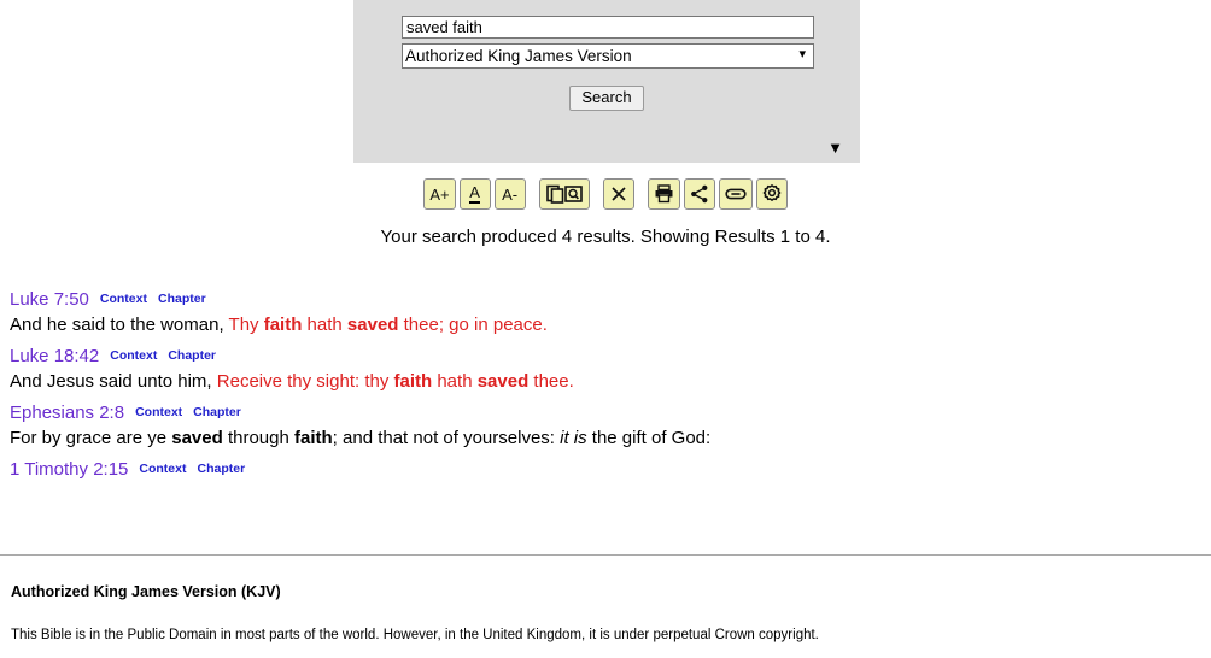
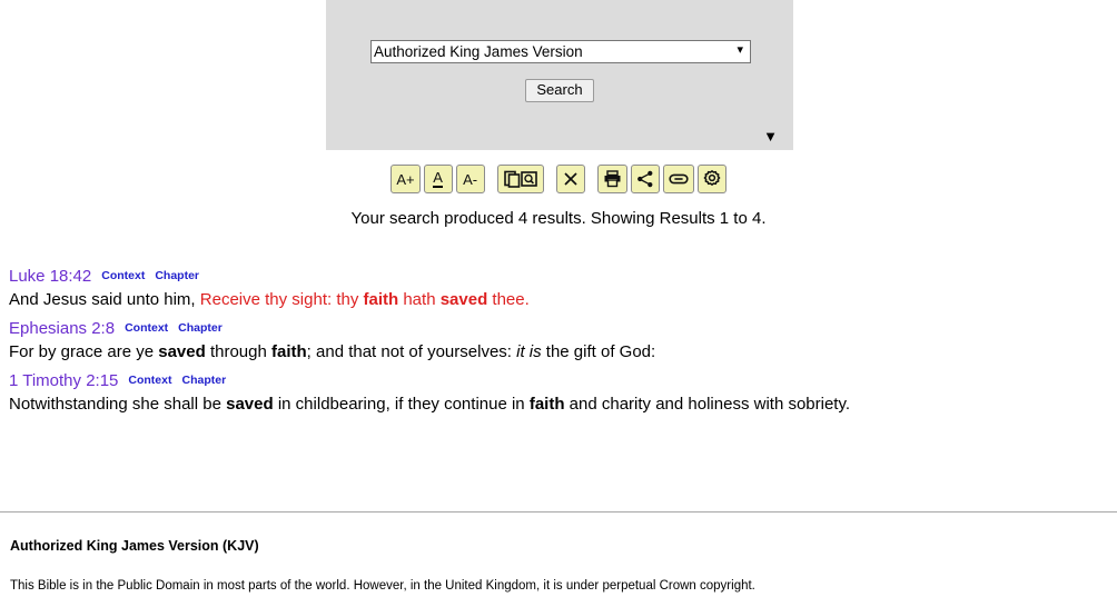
- saved faith
  Authorized King James Version
  ▾
  Search
  ▼
  A+
  A
  A-
  Your search produced 4 results. Showing Results 1 to 4.
- Luke 7:50 Context Chapter
- And he said to the woman, Thy faith hath saved thee; go in peace.
  Luke 18:42 Context Chapter
  And Jesus said unto him, Receive thy sight: thy faith hath saved thee.
  Ephesians 2:8 Context Chapter
  For by grace are ye saved through faith; and that not of yourselves: it is the gift of God:
  1 Timothy 2:15 Context Chapter
+ Notwithstanding she shall be saved in childbearing, if they continue in faith and charity and holiness with sobriety.
  Authorized King James Version (KJV)
  This Bible is in the Public Domain in most parts of the world. However, in the United Kingdom, it is under perpetual Crown copyright.
